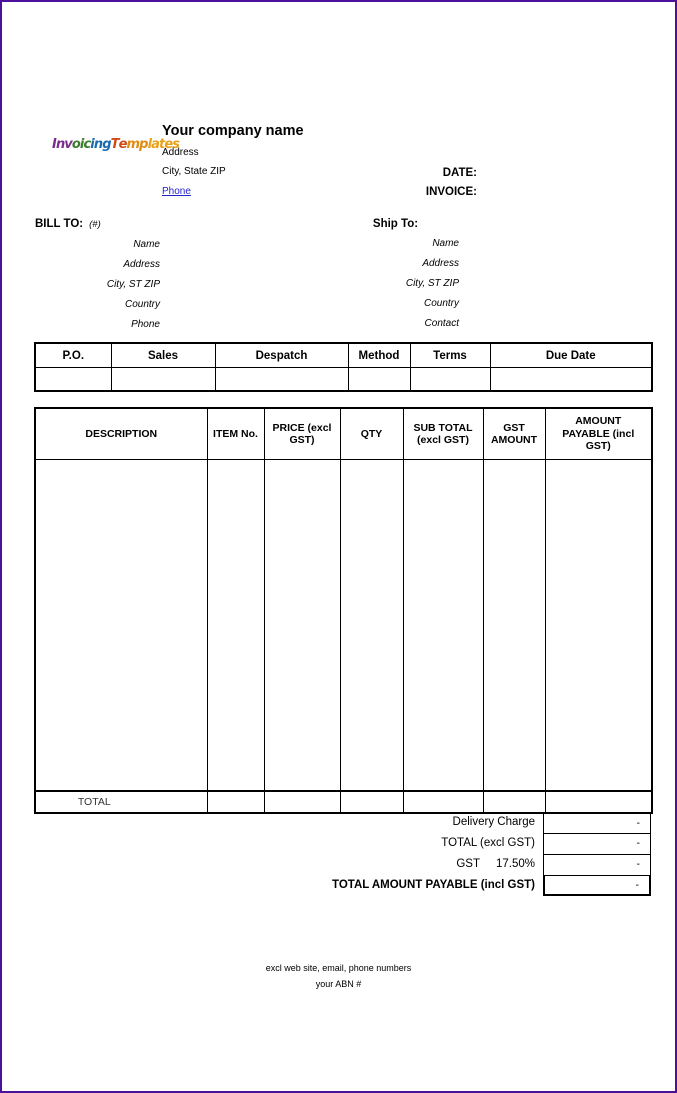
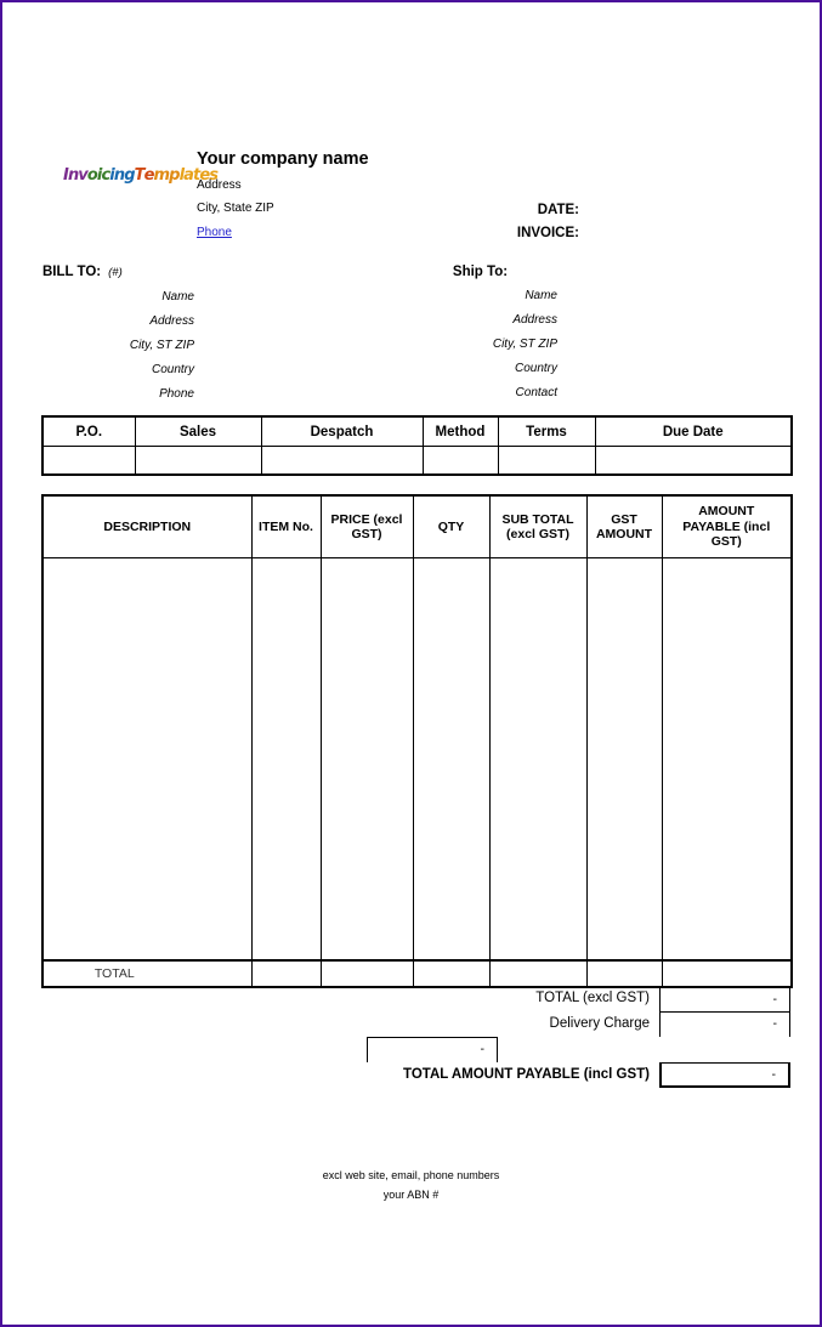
  InvoicingTemplates
  Your company name
  Address
  City, State ZIP
  Phone
  DATE:
  INVOICE:
  BILL TO: (#)
  Name
  Address
  City, ST ZIP
  Country
  Phone
  Ship To:
  Name
  Address
  City, ST ZIP
  Country
  Contact
  P.O.	Sales	Despatch	Method	Terms	Due Date
  DESCRIPTION	ITEM No.	PRICE (exclGST)	QTY	SUB TOTAL(excl GST)	GSTAMOUNT	AMOUNTPAYABLE (inclGST)
  TOTAL
- Delivery Charge
+ TOTAL (excl GST)
  -
- TOTAL (excl GST)
+ Delivery Charge
  -
- GST 17.50%
  -
  TOTAL AMOUNT PAYABLE (incl GST)
  -
  excl web site, email, phone numbers
  your ABN #
